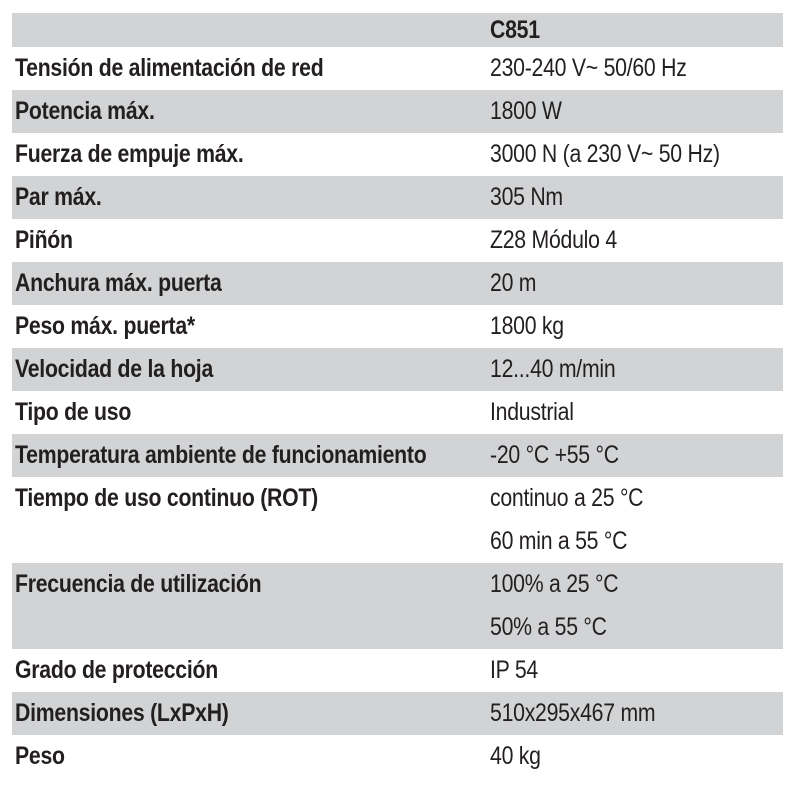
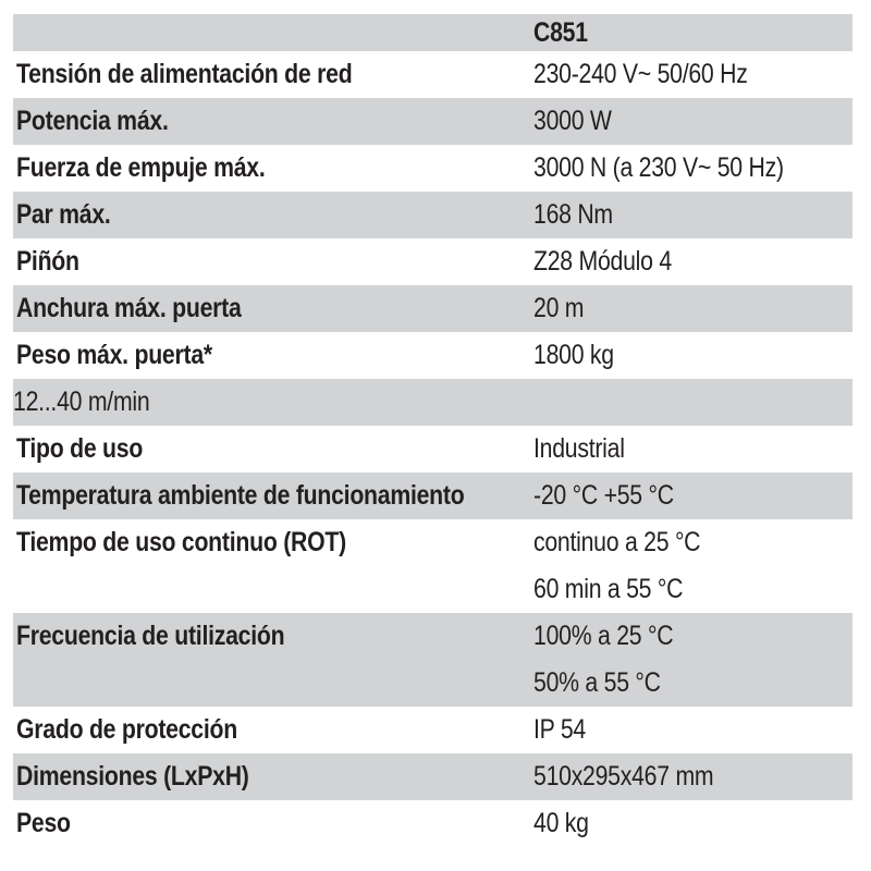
  C851
  Tensión de alimentación de red
  230-240 V~ 50/60 Hz
  Potencia máx.
- 1800 W
+ 3000 W
  Fuerza de empuje máx.
  3000 N (a 230 V~ 50 Hz)
  Par máx.
- 305 Nm
+ 168 Nm
  Piñón
  Z28 Módulo 4
  Anchura máx. puerta
  20 m
  Peso máx. puerta*
  1800 kg
- Velocidad de la hoja
  12...40 m/min
  Tipo de uso
  Industrial
  Temperatura ambiente de funcionamiento
  -20 °C +55 °C
  Tiempo de uso continuo (ROT)
  continuo a 25 °C
  60 min a 55 °C
  Frecuencia de utilización
  100% a 25 °C
  50% a 55 °C
  Grado de protección
  IP 54
  Dimensiones (LxPxH)
  510x295x467 mm
  Peso
  40 kg
